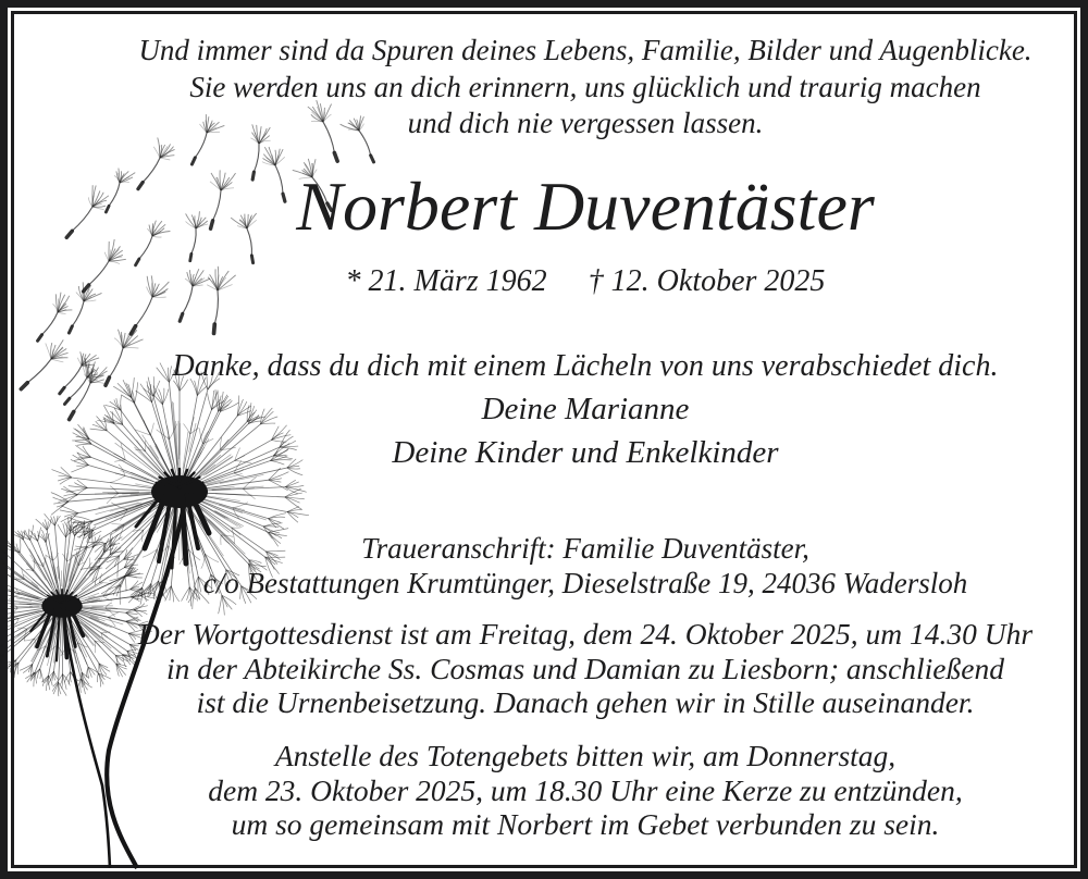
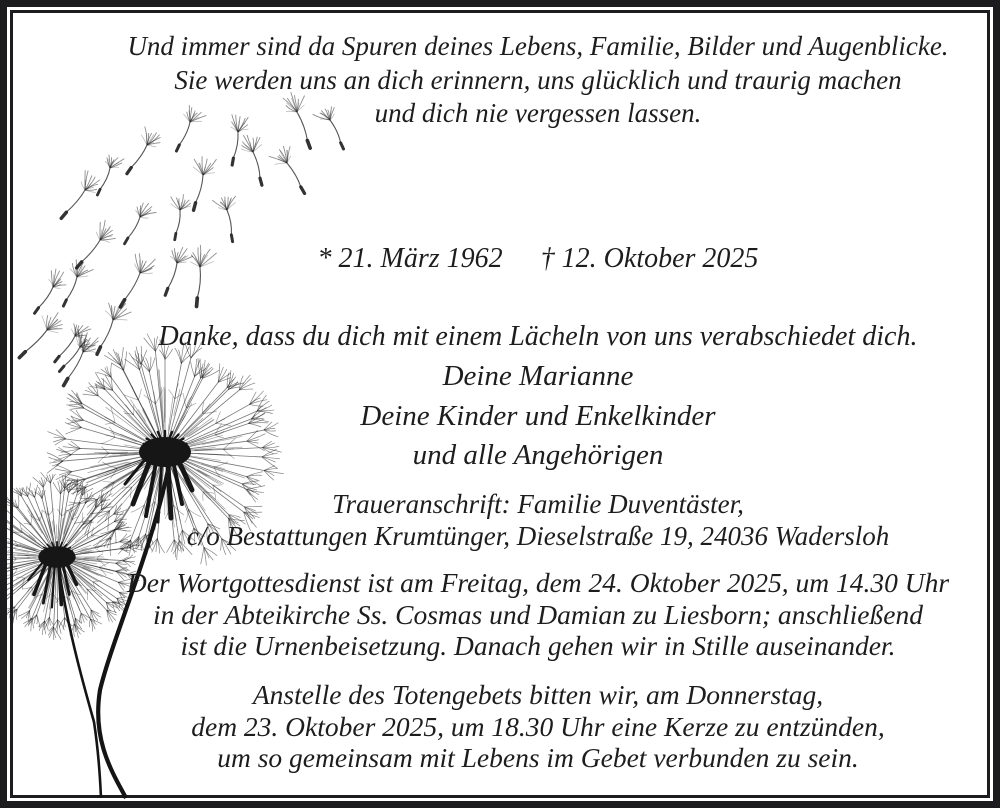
  Und immer sind da Spuren deines Lebens, Familie, Bilder und Augenblicke.
  Sie werden uns an dich erinnern, uns glücklich und traurig machen
  und dich nie vergessen lassen.
- Norbert Duventäster
  * 21. März 1962 † 12. Oktober 2025
  Danke, dass du dich mit einem Lächeln von uns verabschiedet dich.
  Deine Marianne
  Deine Kinder und Enkelkinder
+ und alle Angehörigen
  Traueranschrift: Familie Duventäster,
  c/o Bestattungen Krumtünger, Dieselstraße 19, 24036 Wadersloh
  Der Wortgottesdienst ist am Freitag, dem 24. Oktober 2025, um 14.30 Uhr
  in der Abteikirche Ss. Cosmas und Damian zu Liesborn; anschließend
  ist die Urnenbeisetzung. Danach gehen wir in Stille auseinander.
  Anstelle des Totengebets bitten wir, am Donnerstag,
  dem 23. Oktober 2025, um 18.30 Uhr eine Kerze zu entzünden,
- um so gemeinsam mit Norbert im Gebet verbunden zu sein.
+ um so gemeinsam mit Lebens im Gebet verbunden zu sein.
